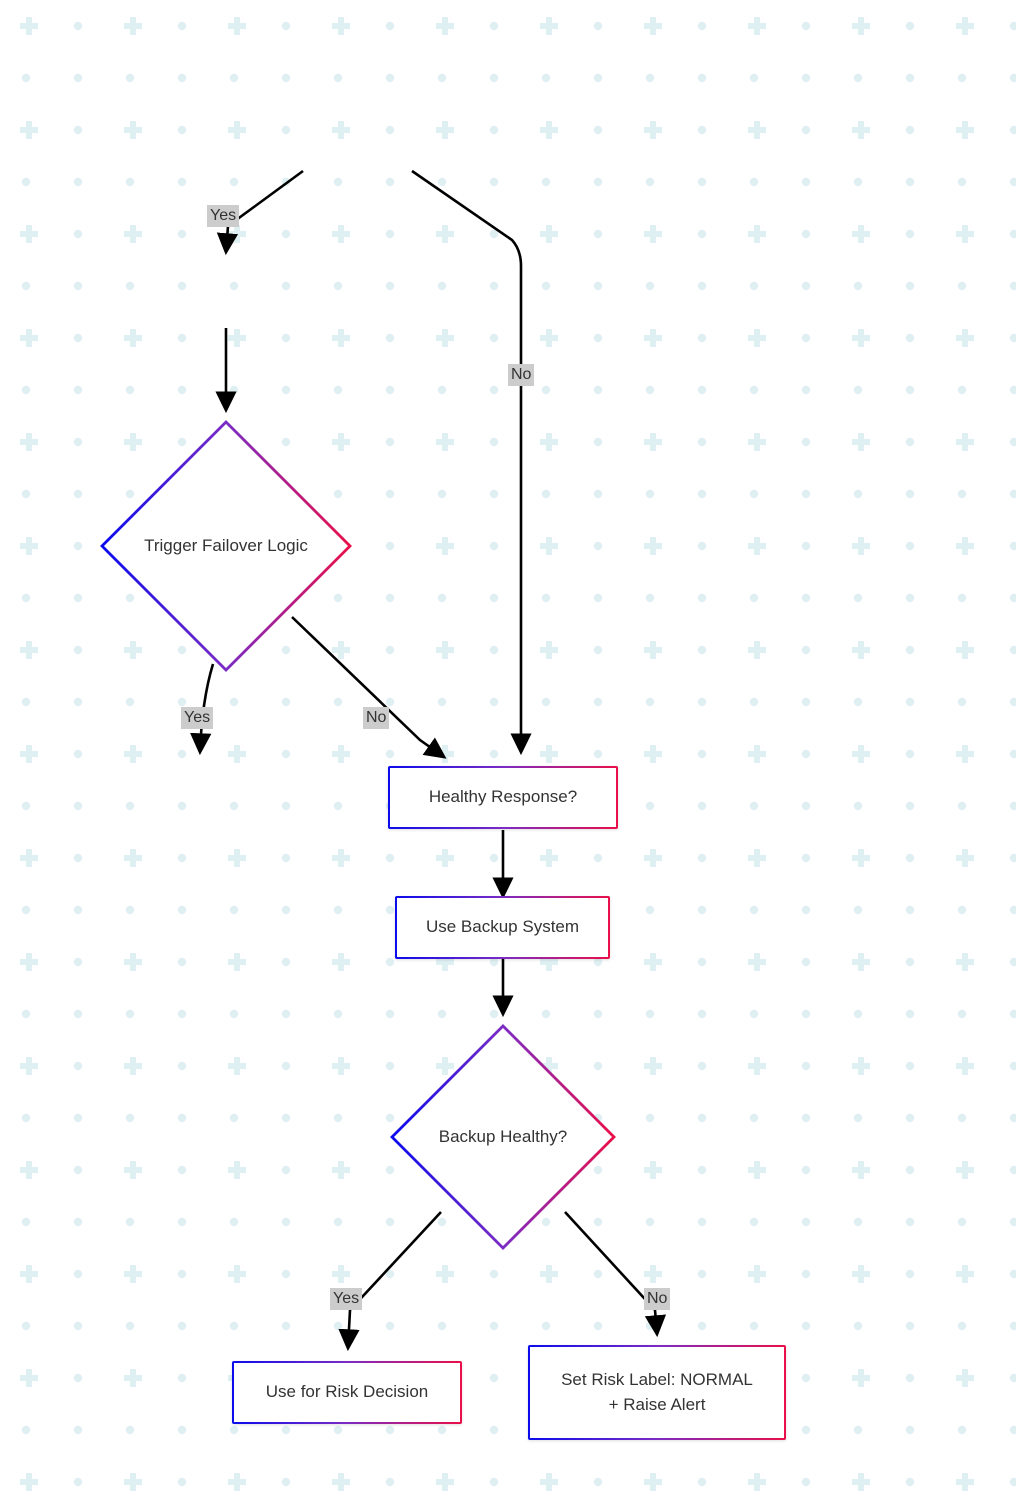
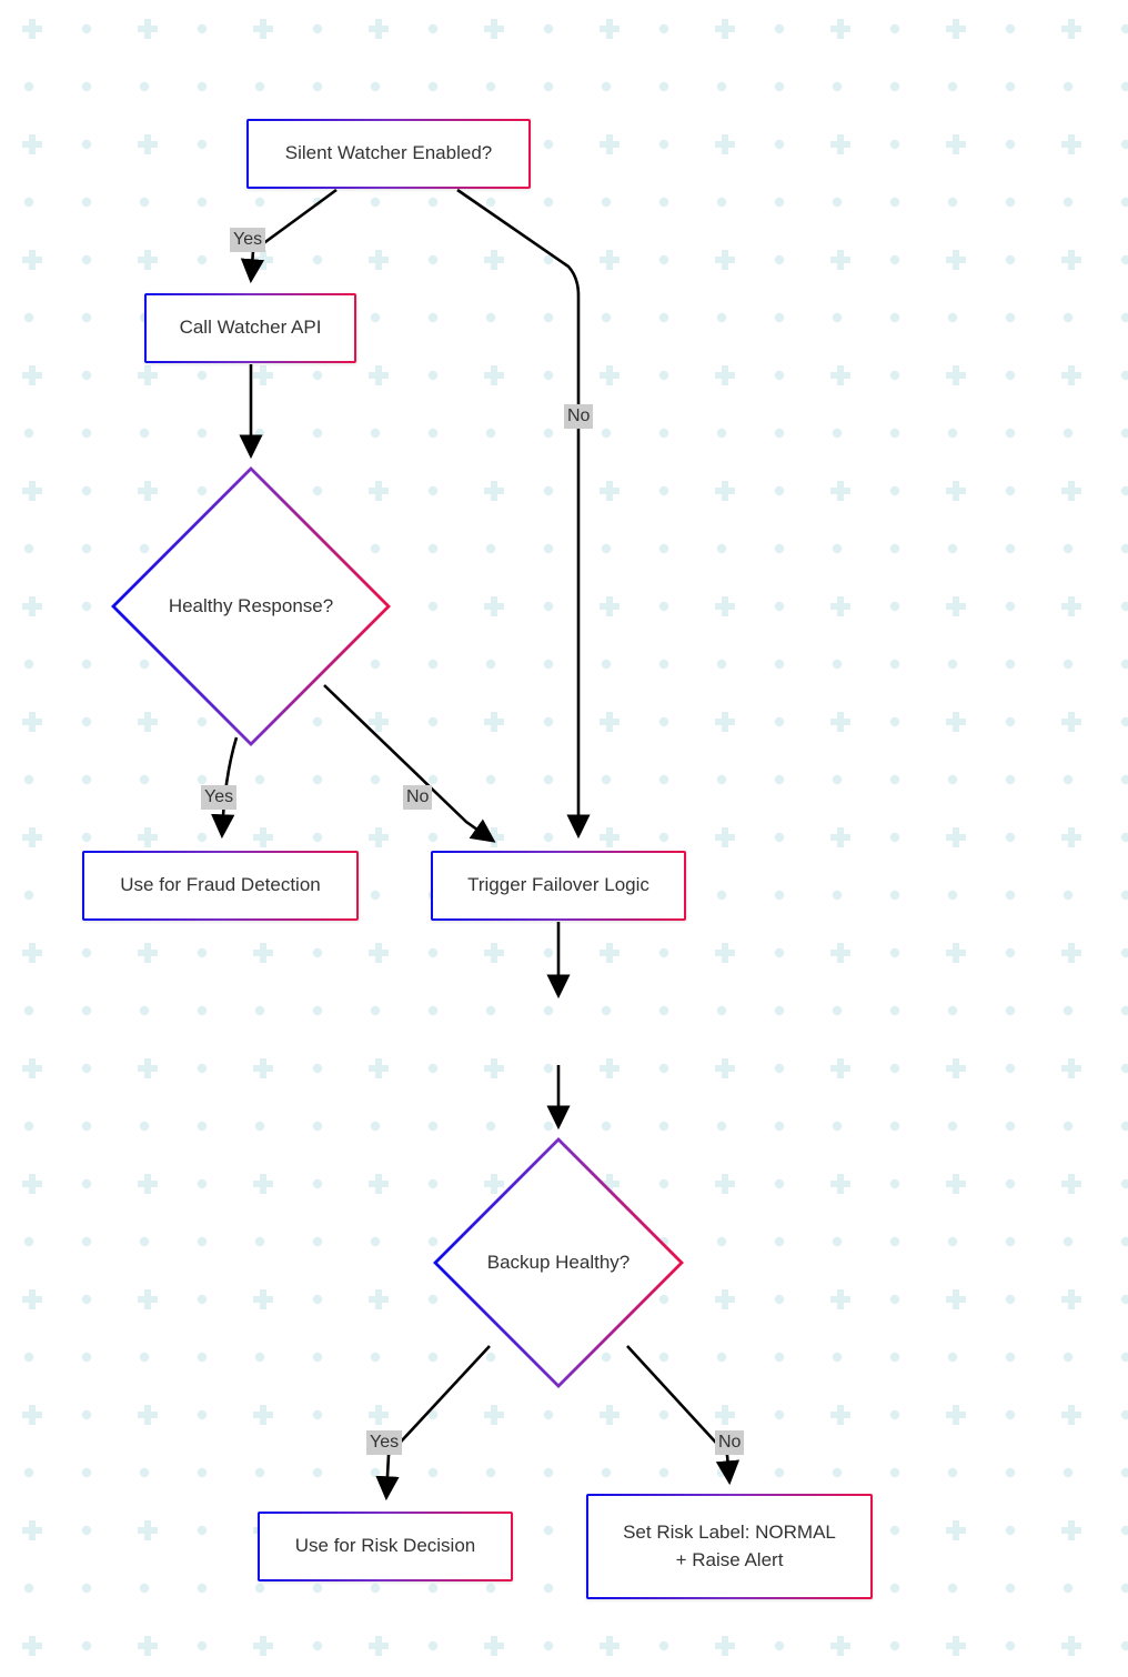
+ Silent Watcher Enabled?
+ Call Watcher API
- Trigger Failover Logic
+ Healthy Response?
+ Use for Fraud Detection
- Healthy Response?
+ Trigger Failover Logic
- Use Backup System
  Backup Healthy?
  Use for Risk Decision
  Set Risk Label: NORMAL
  + Raise Alert
  Yes
  No
  Yes
  No
  Yes
  No
